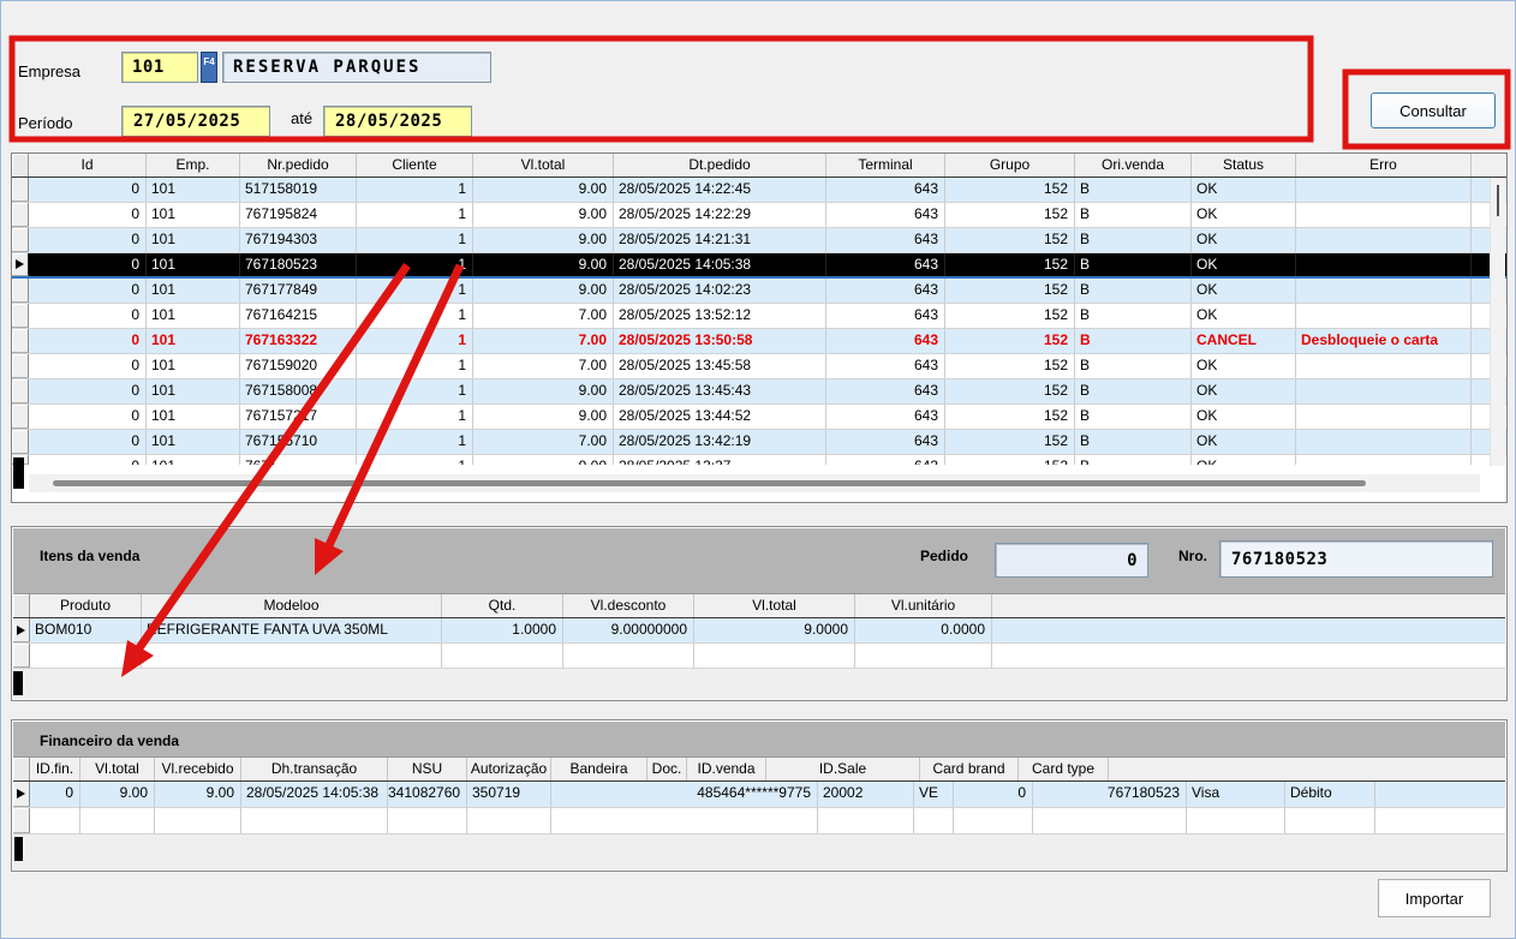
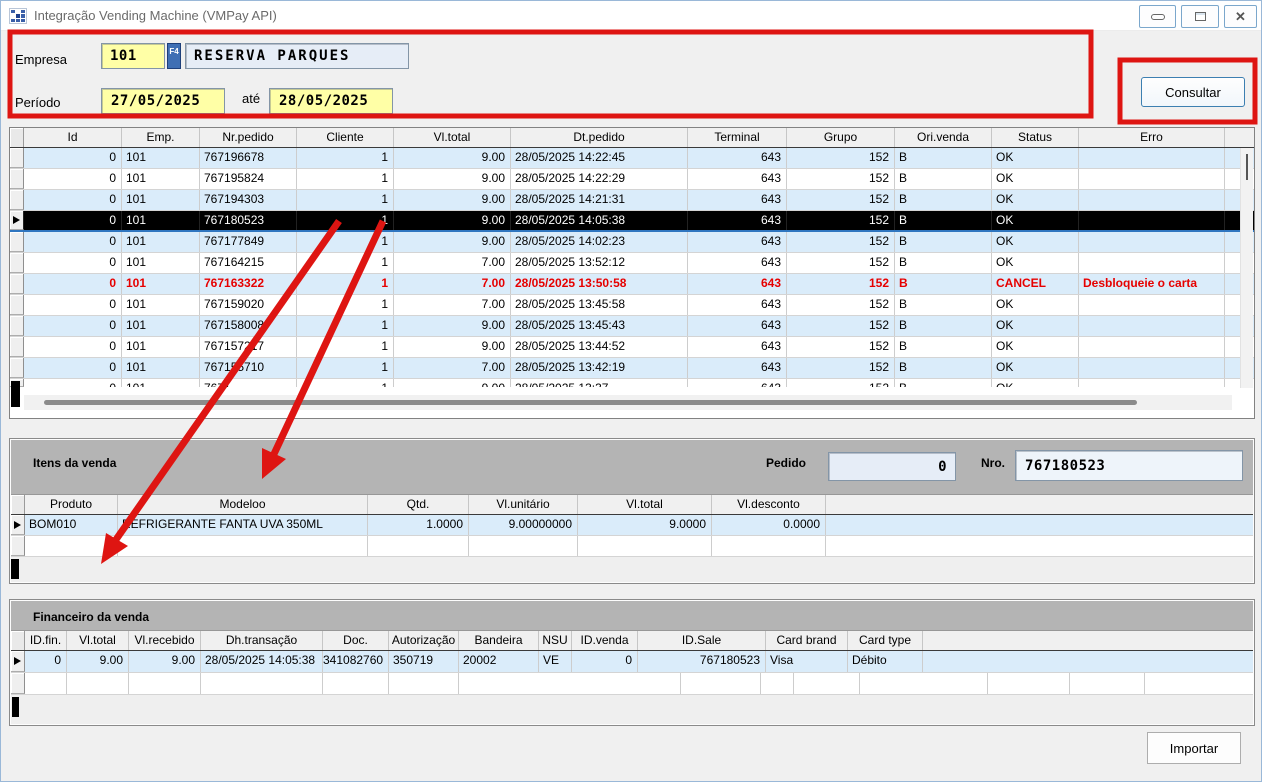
+ Integração Vending Machine (VMPay API)
+ ✕
  Empresa
  101
  F4
  RESERVA PARQUES
  Período
  27/05/2025
  até
  28/05/2025
  Consultar
  Id
  Emp.
  Nr.pedido
  Cliente
  Vl.total
  Dt.pedido
  Terminal
  Grupo
  Ori.venda
  Status
  Erro
  0
  101
- 517158019
+ 767196678
  1
  9.00
  28/05/2025 14:22:45
  643
  152
  B
  OK
  0
  101
  767195824
  1
  9.00
  28/05/2025 14:22:29
  643
  152
  B
  OK
  0
  101
  767194303
  1
  9.00
  28/05/2025 14:21:31
  643
  152
  B
  OK
  0
  101
  767180523
  1
  9.00
  28/05/2025 14:05:38
  643
  152
  B
  OK
  0
  101
  767177849
  1
  9.00
  28/05/2025 14:02:23
  643
  152
  B
  OK
  0
  101
  767164215
  1
  7.00
  28/05/2025 13:52:12
  643
  152
  B
  OK
  0
  101
  767163322
  1
  7.00
  28/05/2025 13:50:58
  643
  152
  B
  CANCEL
  Desbloqueie o carta
  0
  101
  767159020
  1
  7.00
  28/05/2025 13:45:58
  643
  152
  B
  OK
  0
  101
  767158008
  1
  9.00
  28/05/2025 13:45:43
  643
  152
  B
  OK
  0
  101
  7671577
  1
  9.00
  28/05/2025 13:44:52
  643
  152
  B
  OK
  0
  101
  7671710
  1
  7.00
  28/05/2025 13:42:19
  643
  152
  B
  OK
  Itens da venda
  Pedido
  0
  Nro.
  767180523
  Produto
  Modeloo
  Qtd.
- Vl.desconto
+ Vl.unitário
  Vl.total
- Vl.unitário
+ Vl.desconto
  BOM010
  EFRIGERANTE FANTA UVA 350ML
  1.0000
  9.00000000
  9.0000
  0.0000
  Financeiro da venda
  ID.fin.
  Vl.total
  Vl.recebido
  Dh.transação
- NSU
+ Doc.
  Autorização
  Bandeira
- Doc.
+ NSU
  ID.venda
  ID.Sale
  Card brand
  Card type
  0
  9.00
  9.00
  28/05/2025 14:05:38
  341082760
  350719
- 485464******9775
  20002
  VE
  0
  767180523
  Visa
  Débito
  Importar
